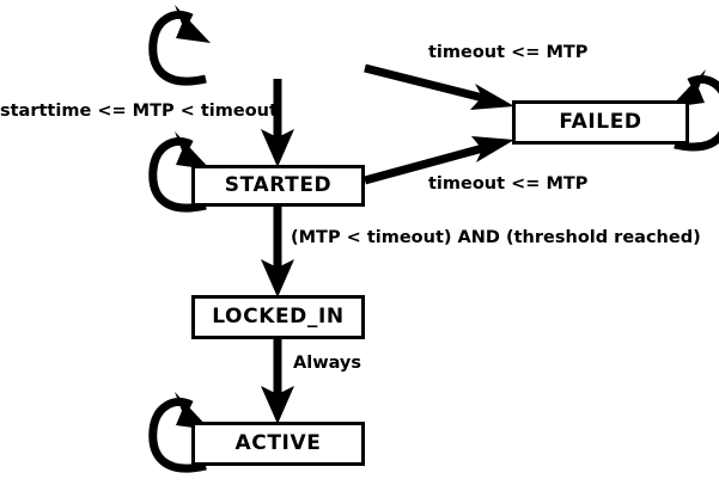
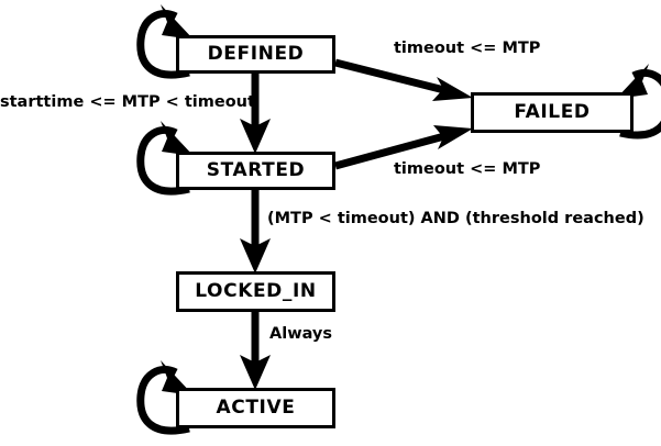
+ DEFINED
  STARTED
  FAILED
  LOCKED_IN
  ACTIVE
  starttime <= MTP < timeout
  timeout <= MTP
  timeout <= MTP
  (MTP < timeout) AND (threshold reached)
  Always
